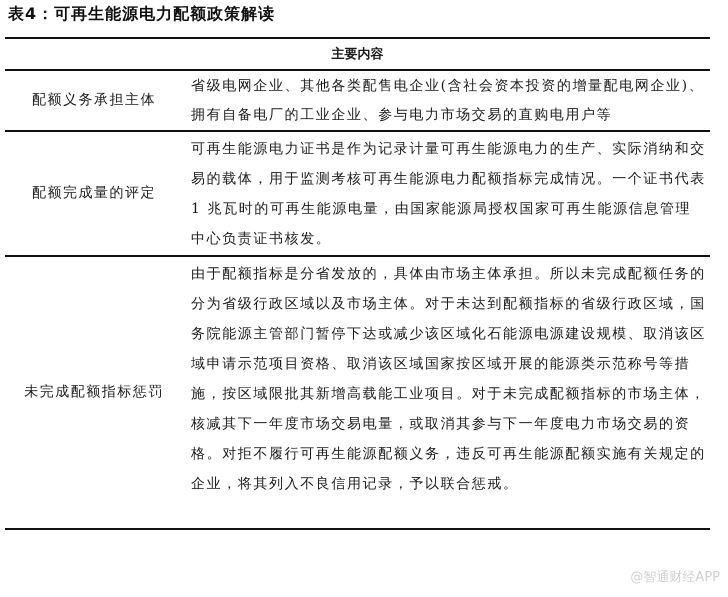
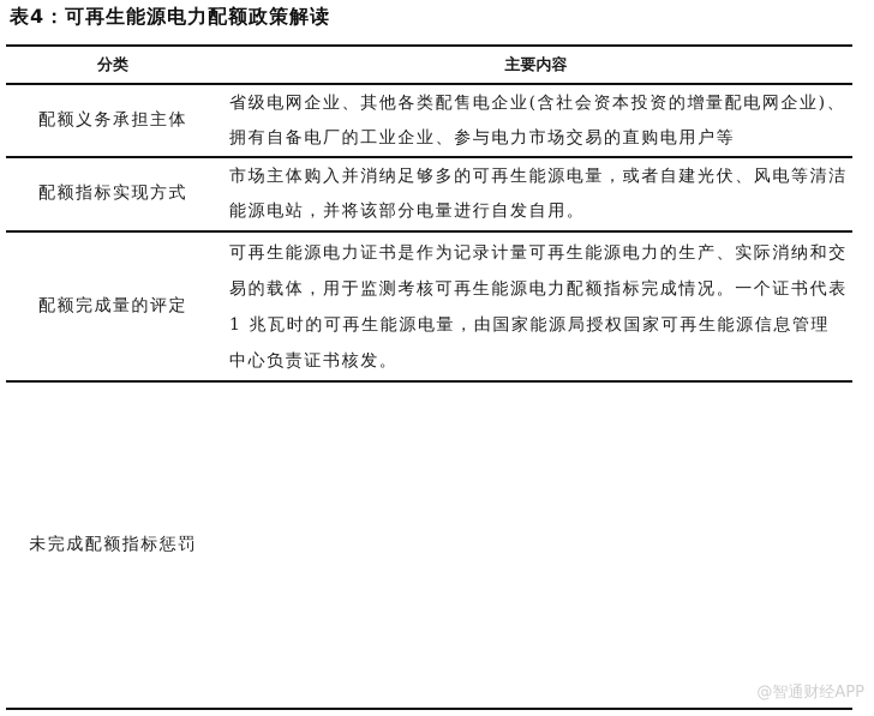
  表4：可再生能源电力配额政策解读
+ 分类
  主要内容
  配额义务承担主体
  省级电网企业、其他各类配售电企业(含社会资本投资的增量配电网企业)、拥有自备电厂的工业企业、参与电力市场交易的直购电用户等
+ 配额指标实现方式
+ 市场主体购入并消纳足够多的可再生能源电量，或者自建光伏、风电等清洁能源电站，并将该部分电量进行自发自用。
  配额完成量的评定
  可再生能源电力证书是作为记录计量可再生能源电力的生产、实际消纳和交易的载体，用于监测考核可再生能源电力配额指标完成情况。一个证书代表 1 兆瓦时的可再生能源电量，由国家能源局授权国家可再生能源信息管理中心负责证书核发。
  未完成配额指标惩罚
- 由于配额指标是分省发放的，具体由市场主体承担。所以未完成配额任务的分为省级行政区域以及市场主体。对于未达到配额指标的省级行政区域，国务院能源主管部门暂停下达或减少该区域化石能源电源建设规模、取消该区域申请示范项目资格、取消该区域国家按区域开展的能源类示范称号等措施，按区域限批其新增高载能工业项目。对于未完成配额指标的市场主体，核减其下一年度市场交易电量，或取消其参与下一年度电力市场交易的资格。对拒不履行可再生能源配额义务，违反可再生能源配额实施有关规定的企业，将其列入不良信用记录，予以联合惩戒。
  @智通财经APP
